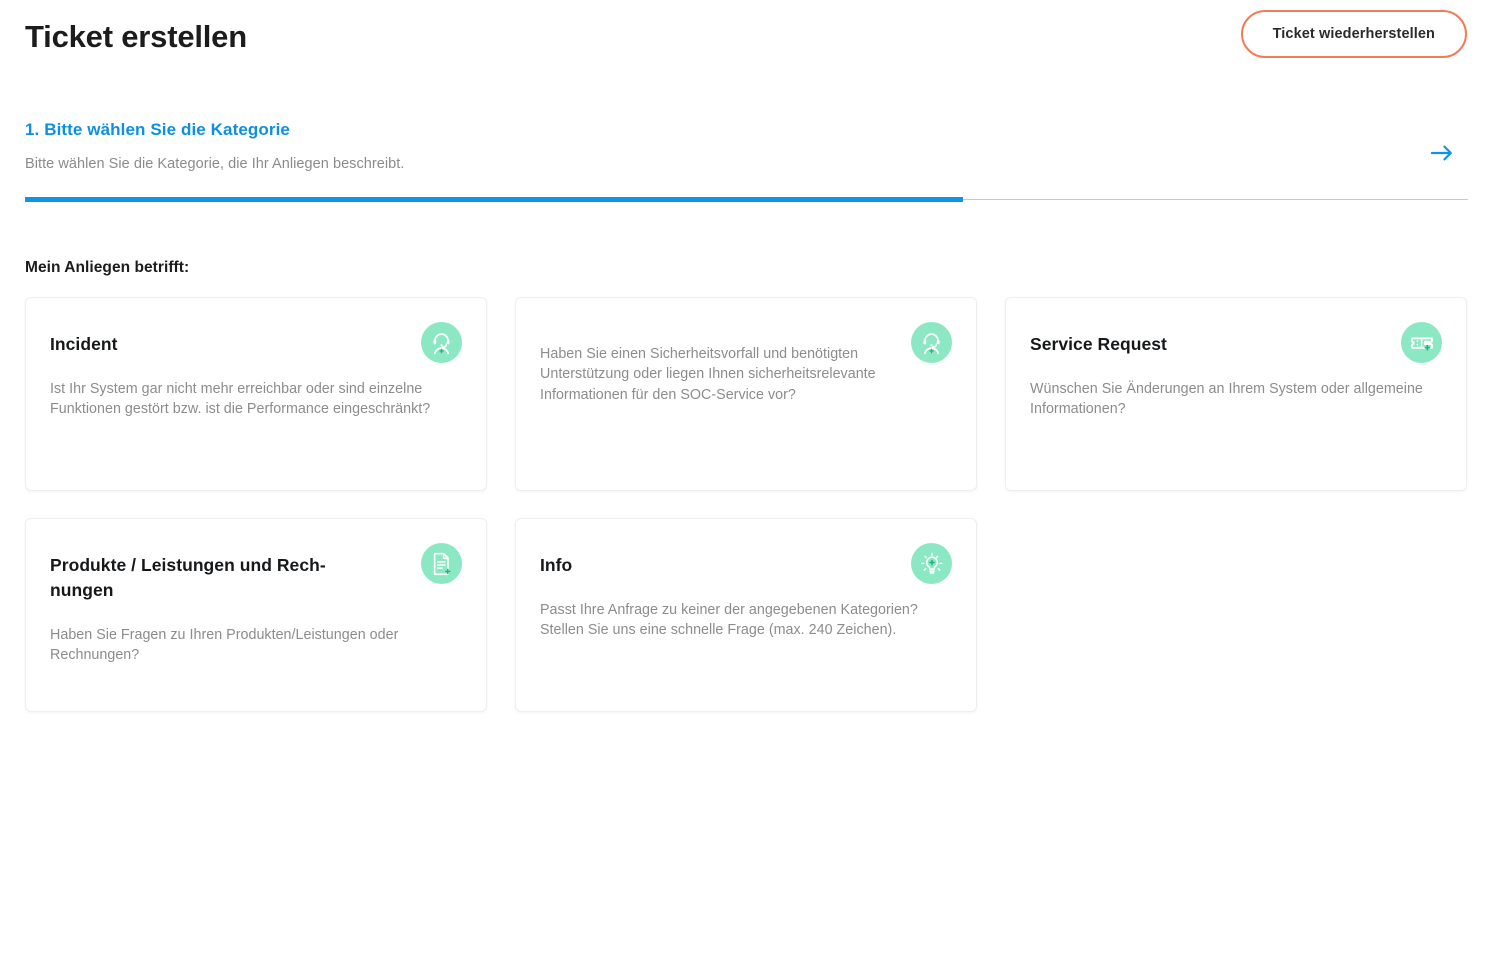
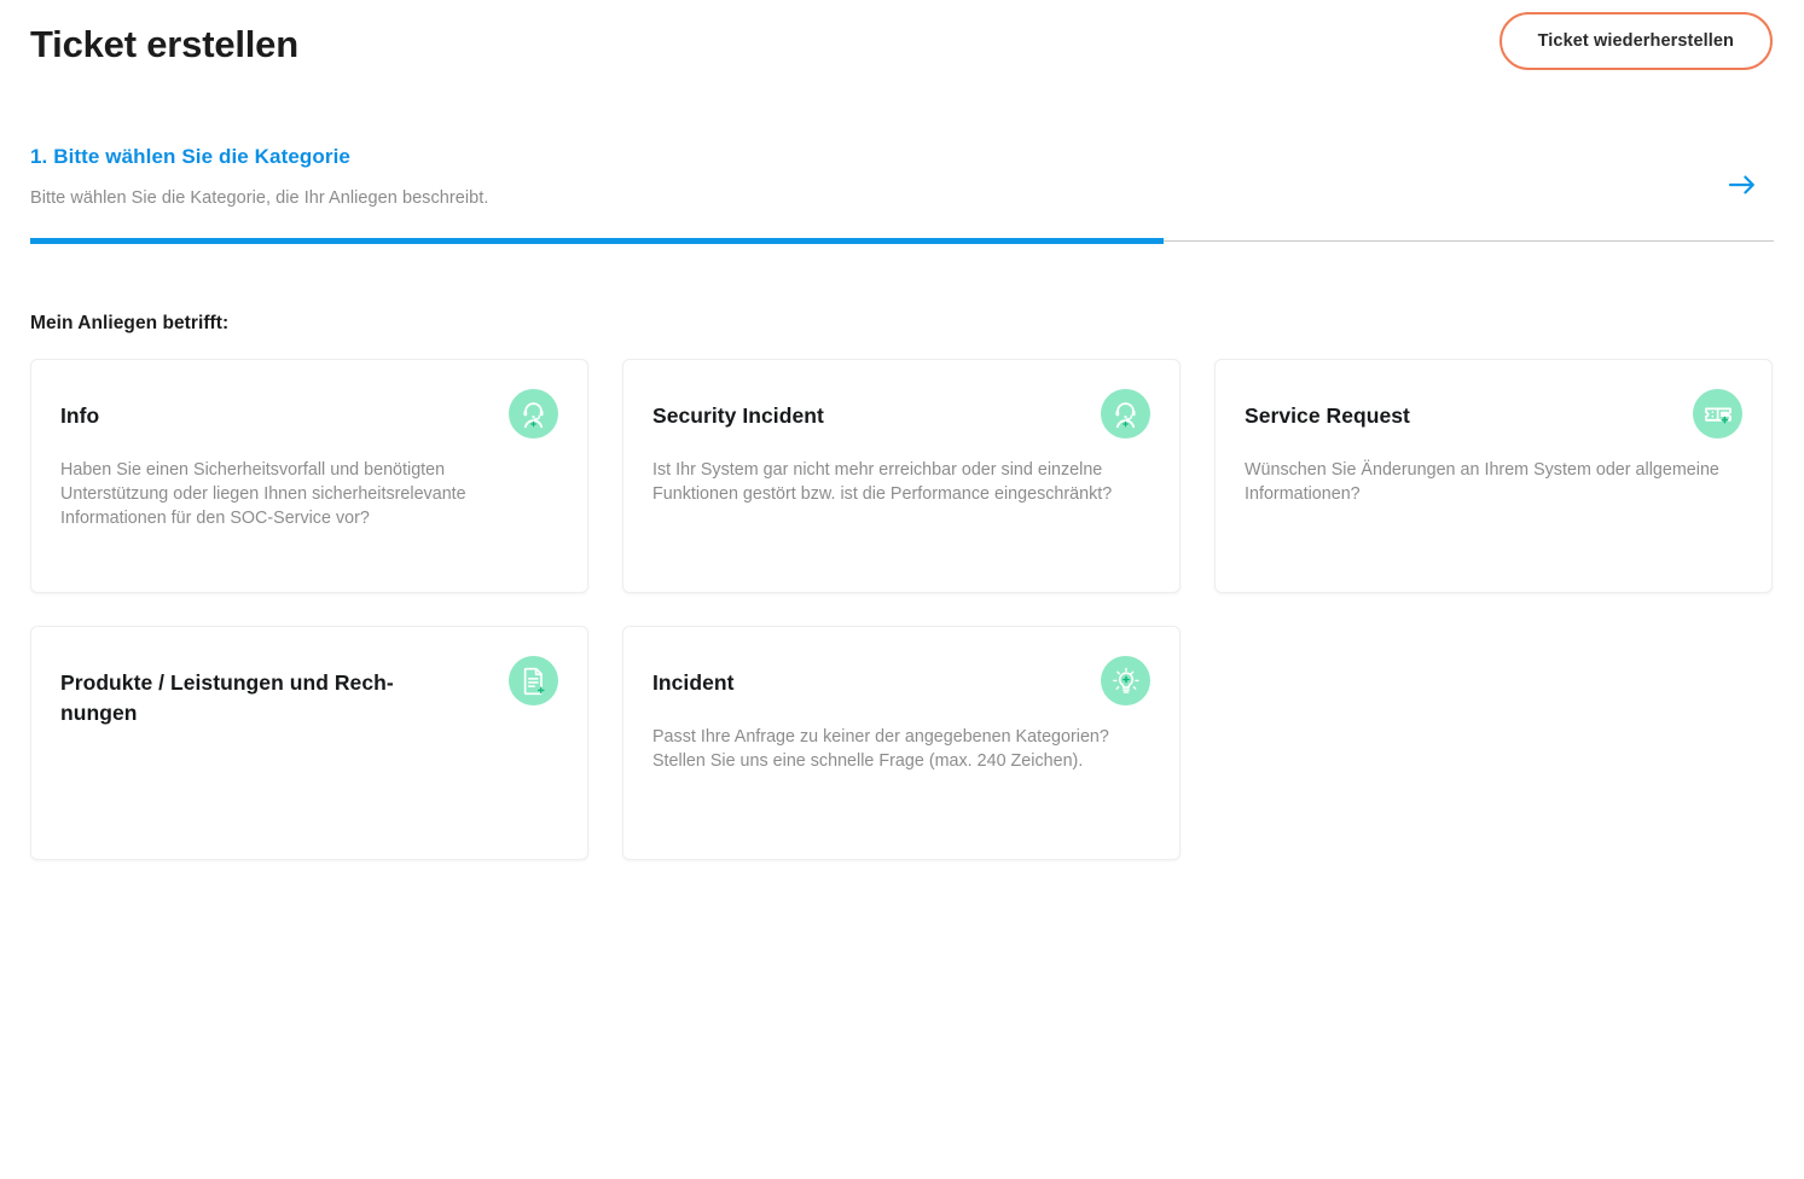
  Ticket erstellen
  Ticket wiederherstellen
  1. Bitte wählen Sie die Kategorie
  Bitte wählen Sie die Kategorie, die Ihr Anliegen beschreibt.
  Mein Anliegen betrifft:
- Incident
+ Info
- Ist Ihr System gar nicht mehr erreichbar oder sind einzelne Funktionen gestört bzw. ist die Performance eingeschränkt?
+ Haben Sie einen Sicherheitsvorfall und benötigten Unterstützung oder liegen Ihnen sicherheitsrelevante Informationen für den SOC-Service vor?
+ Security Incident
- Haben Sie einen Sicherheitsvorfall und benötigten Unterstützung oder liegen Ihnen sicherheitsrelevante Informationen für den SOC-Service vor?
+ Ist Ihr System gar nicht mehr erreichbar oder sind einzelne Funktionen gestört bzw. ist die Performance eingeschränkt?
  Service Request
  Wünschen Sie Änderungen an Ihrem System oder allgemeine Informationen?
  Produkte / Leistungen und Rech­nungen
- Haben Sie Fragen zu Ihren Produkten/Leistungen oder Rechnungen?
- Info
+ Incident
  Passt Ihre Anfrage zu keiner der angegebenen Kategorien? Stellen Sie uns eine schnelle Frage (max. 240 Zeichen).
